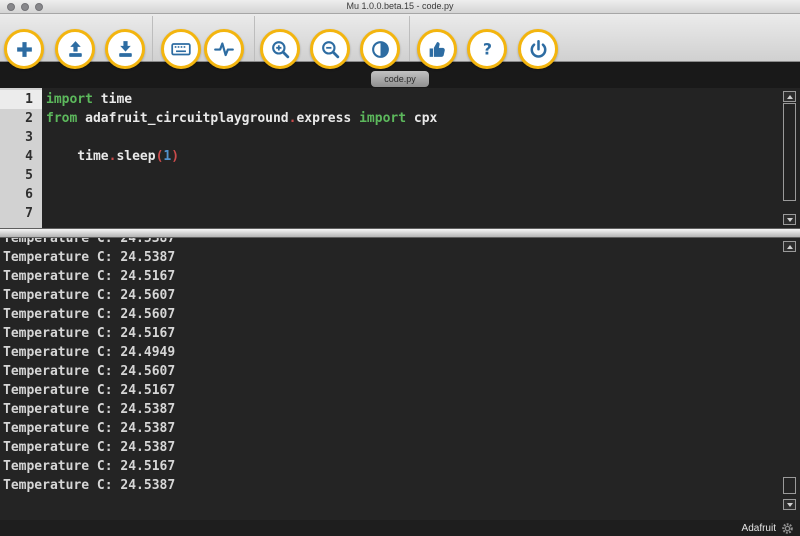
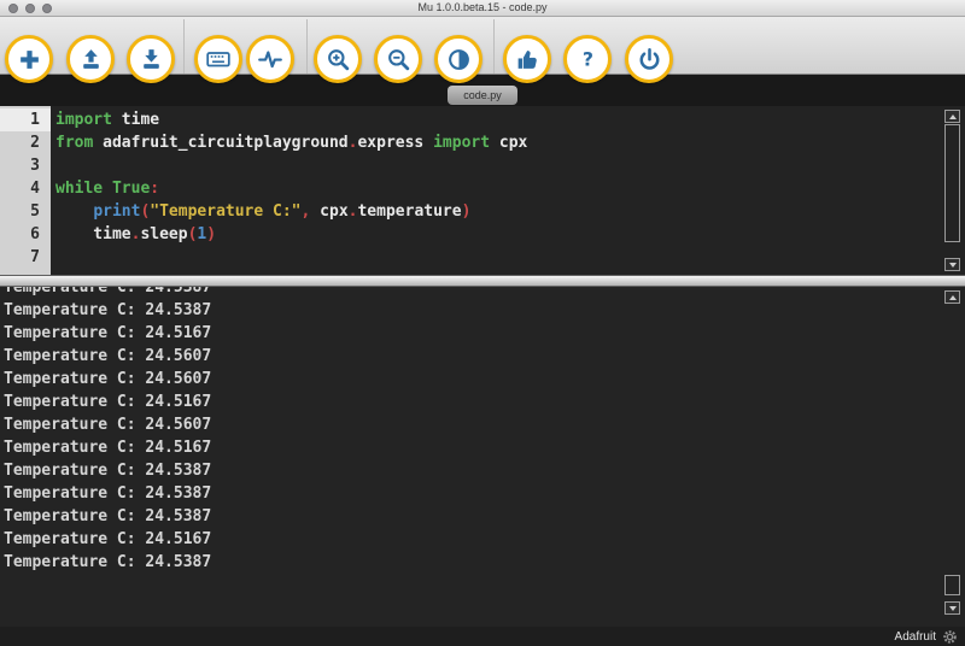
  Mu 1.0.0.beta.15 - code.py
  ?
  code.py
  1
  2
  3
  4
  5
  6
  7
  import time
  from adafruit_circuitplayground.express import cpx
+ while True:
+ print("Temperature C:", cpx.temperature)
  time.sleep(1)
  Temperature C: 24.5387
  Temperature C: 24.5387
  Temperature C: 24.5167
  Temperature C: 24.5607
  Temperature C: 24.5607
  Temperature C: 24.5167
- Temperature C: 24.4949
  Temperature C: 24.5607
  Temperature C: 24.5167
  Temperature C: 24.5387
  Temperature C: 24.5387
  Temperature C: 24.5387
  Temperature C: 24.5167
  Temperature C: 24.5387
  Adafruit
